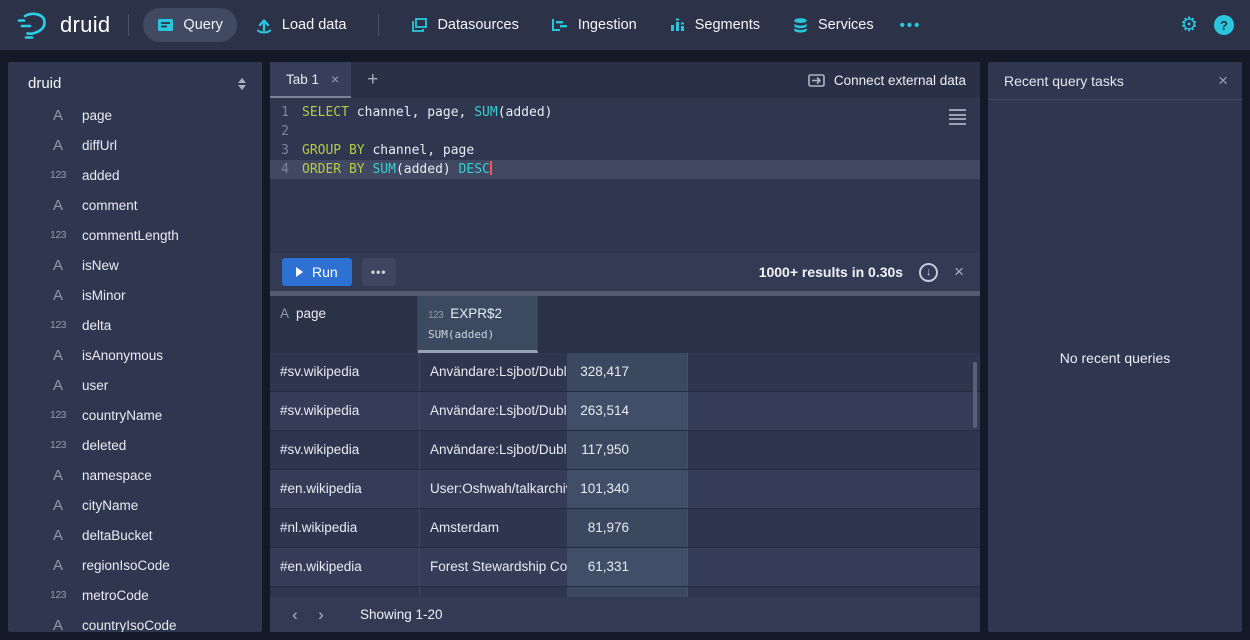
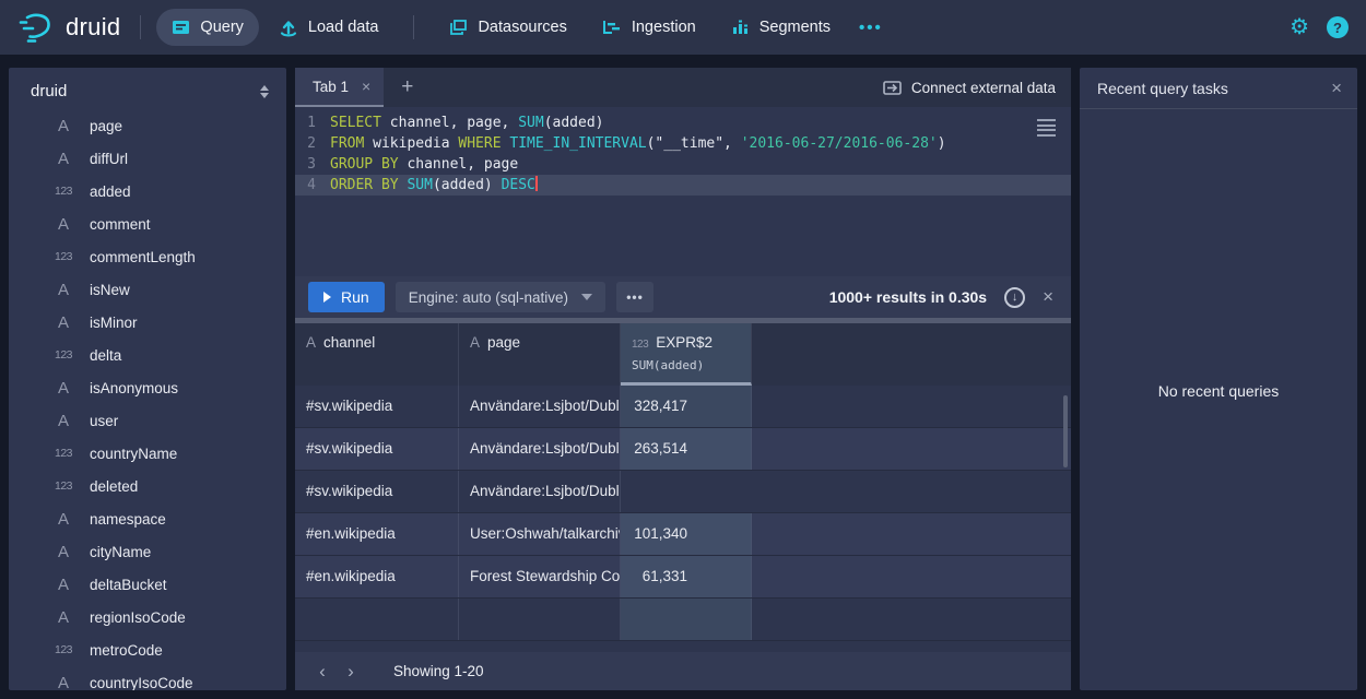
  druid
  Query
  Load data
  Datasources
  Ingestion
  Segments
- Services
  •••
  ⚙
  ?
  druid
  A
  page
  A
  diffUrl
  123
  added
  A
  comment
  123
  commentLength
  A
  isNew
  A
  isMinor
  123
  delta
  A
  isAnonymous
  A
  user
  123
  countryName
  123
  deleted
  A
  namespace
  A
  cityName
  A
  deltaBucket
  A
  regionIsoCode
  123
  metroCode
  A
  countryIsoCode
  Tab 1
  ×
  +
  Connect external data
  1
  SELECT channel, page, SUM(added)
  2
+ FROM wikipedia WHERE TIME_IN_INTERVAL("__time", '2016-06-27/2016-06-28')
  3
  GROUP BY channel, page
  4
  ORDER BY SUM(added) DESC
  Run
+ Engine: auto (sql-native)
  •••
  1000+ results in 0.30s
  ↓
  ×
+ A channel
  A page
  123 EXPR$2
  SUM(added)
  #sv.wikipedia
  Användare:Lsjbot/Dubl
  328,417
  #sv.wikipedia
  Användare:Lsjbot/Dubl
  263,514
  #sv.wikipedia
  Användare:Lsjbot/Dubl
- 117,950
  #en.wikipedia
  User:Oshwah/talkarchi
  101,340
- #nl.wikipedia
- Amsterdam
- 81,976
  #en.wikipedia
  Forest Stewardship Co
  61,331
  ‹
  ›
  Showing 1-20
  Recent query tasks
  ×
  No recent queries
